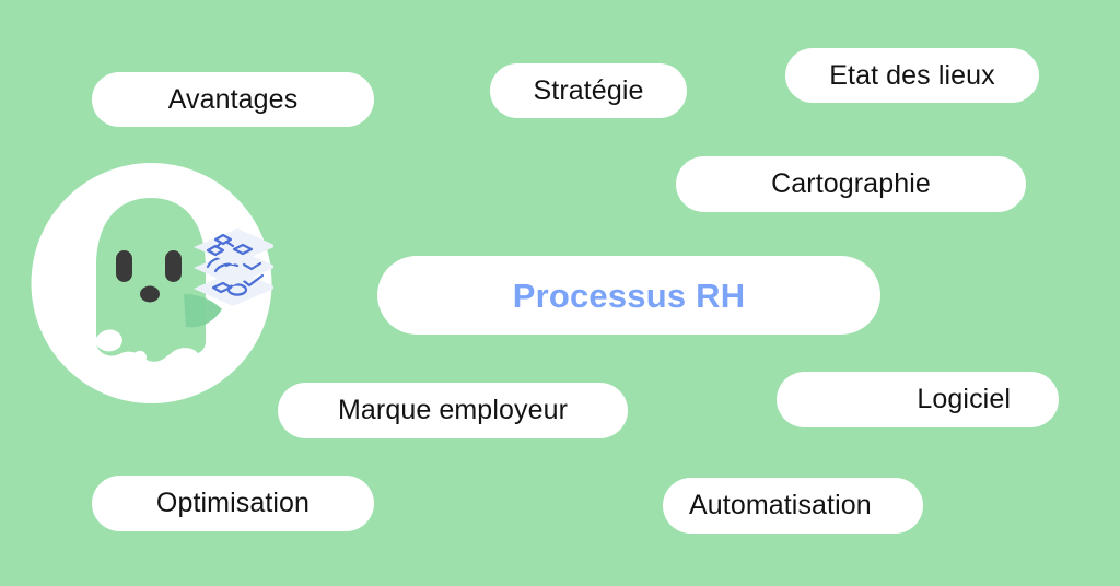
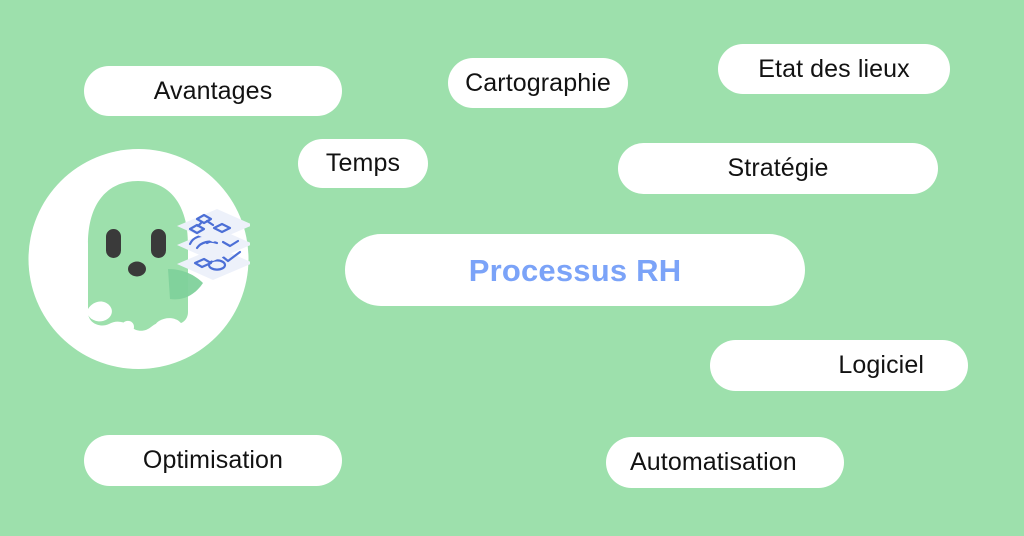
  Avantages
- Stratégie
+ Cartographie
  Etat des lieux
+ Temps
- Cartographie
+ Stratégie
  Processus RH
- Marque employeur
  Logiciel
  Optimisation
  Automatisation
